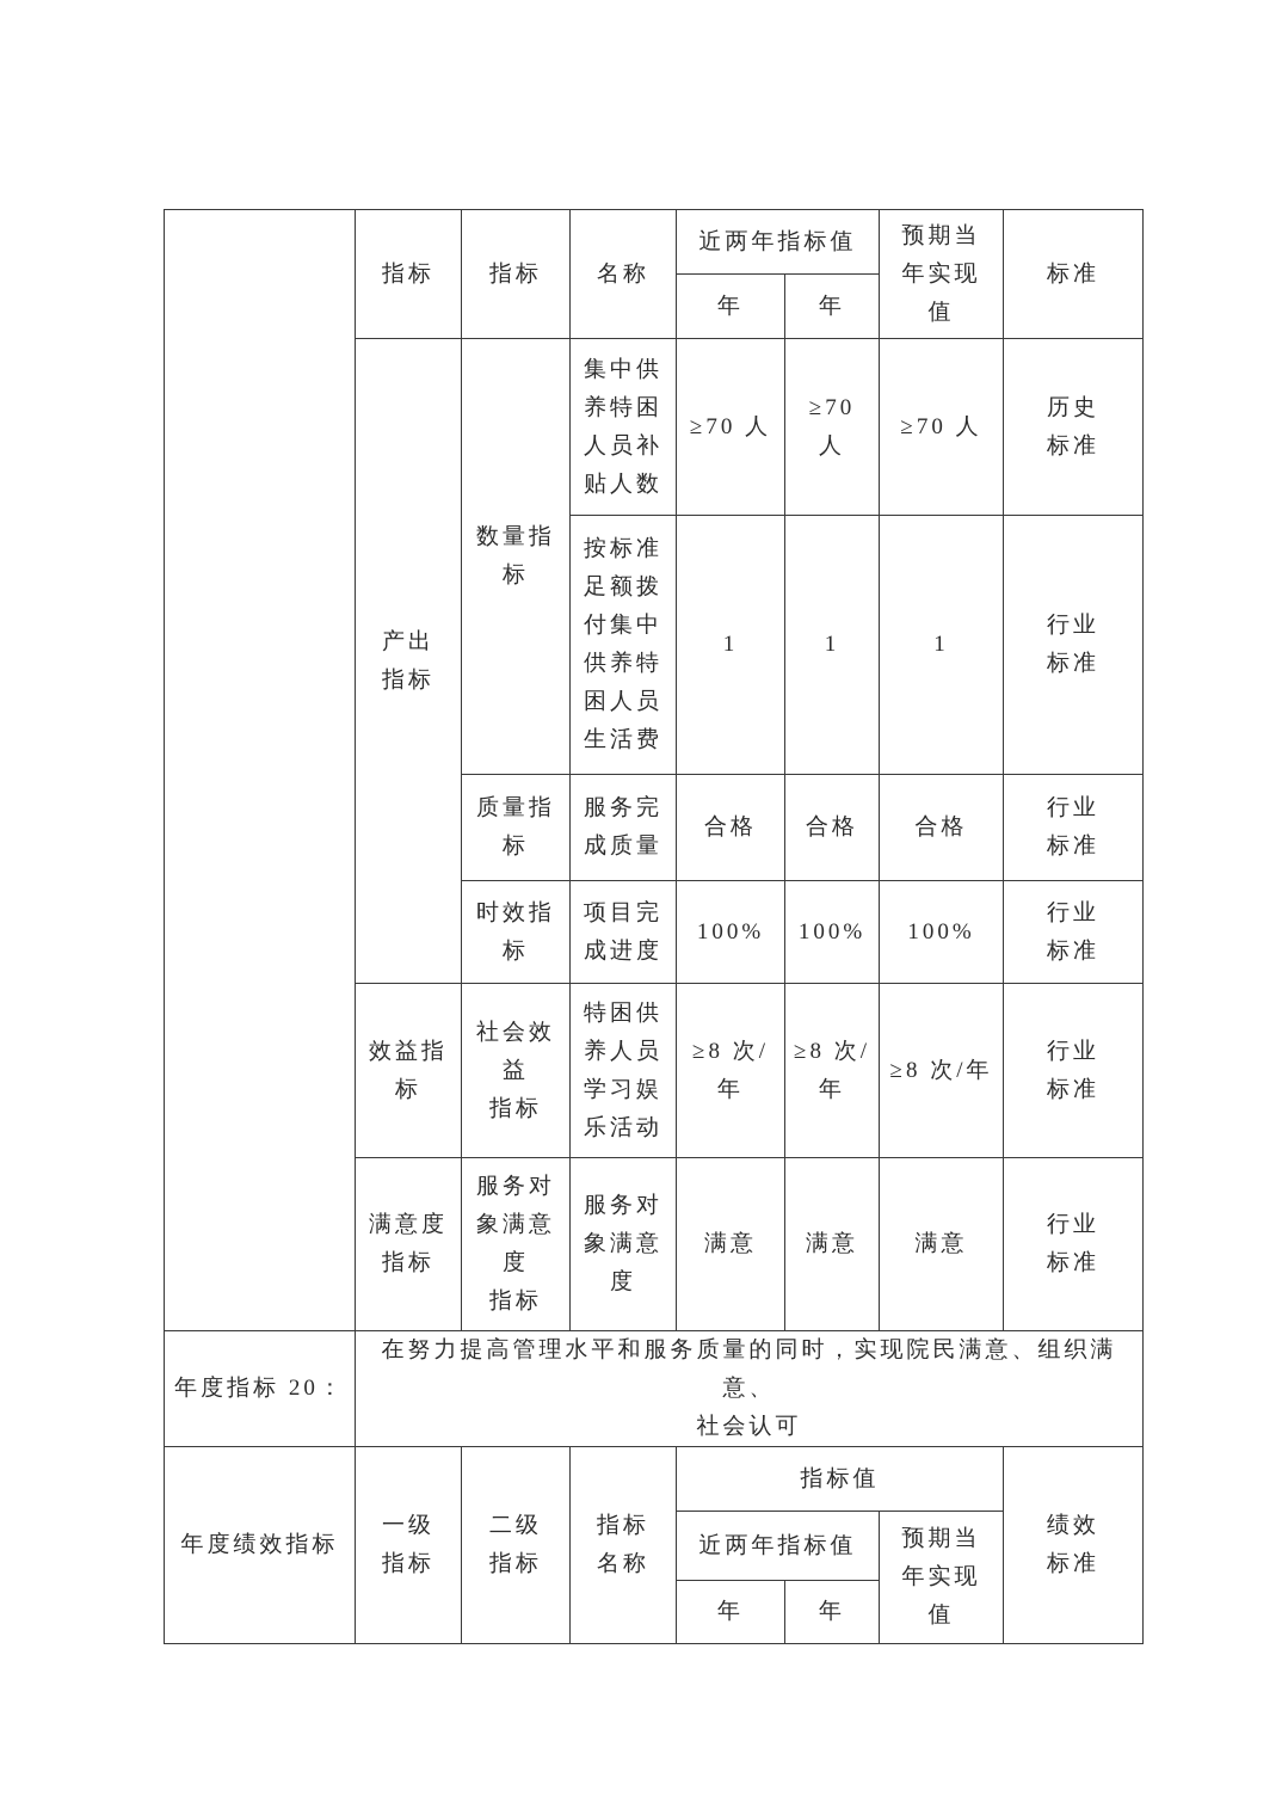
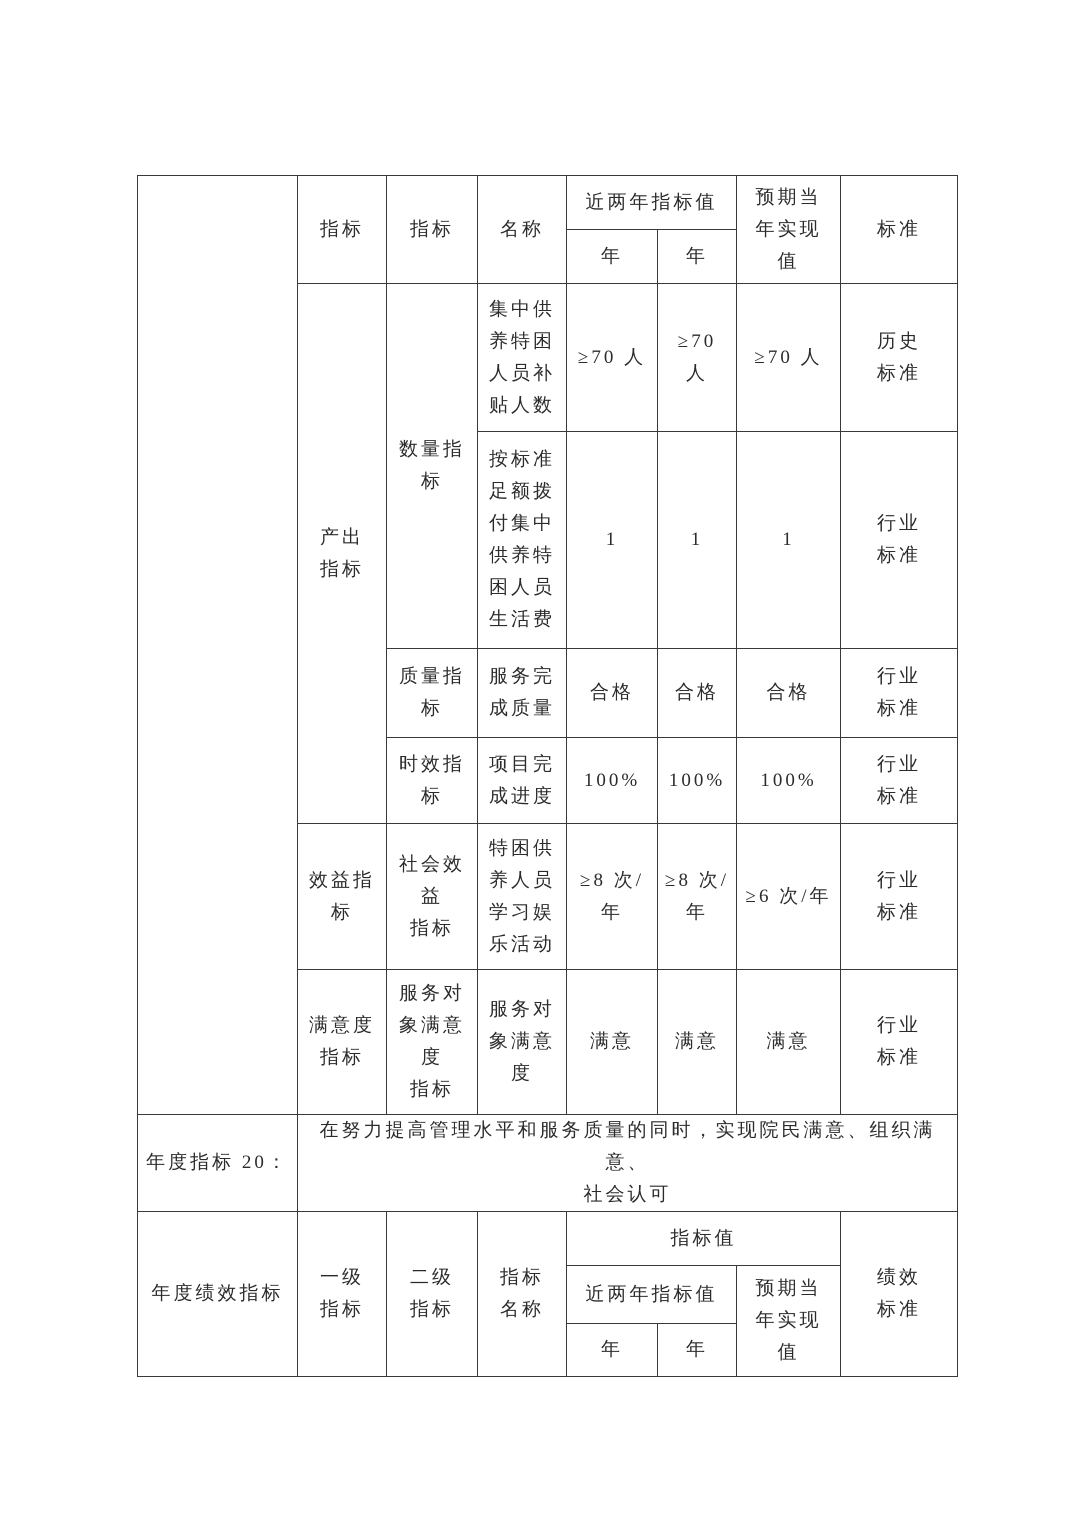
  	指标	指标	名称	近两年指标值	预期当 年实现 值	标准
  年	年
  产出 指标	数量指 标	集中供 养特困 人员补 贴人数	≥70 人	≥70 人	≥70 人	历史 标准
  按标准 足额拨 付集中 供养特 困人员 生活费	1	1	1	行业 标准
  质量指 标	服务完 成质量	合格	合格	合格	行业 标准
  时效指 标	项目完 成进度	100%	100%	100%	行业 标准
- 效益指 标	社会效 益 指标	特困供 养人员 学习娱 乐活动	≥8 次/ 年	≥8 次/ 年	≥8 次/年	行业 标准
+ 效益指 标	社会效 益 指标	特困供 养人员 学习娱 乐活动	≥8 次/ 年	≥8 次/ 年	≥6 次/年	行业 标准
  满意度 指标	服务对 象满意 度 指标	服务对 象满意 度	满意	满意	满意	行业 标准
  年度指标 20：	在努力提高管理水平和服务质量的同时，实现院民满意、组织满意、 社会认可
  年度绩效指标	一级 指标	二级 指标	指标 名称	指标值	绩效 标准
  近两年指标值	预期当 年实现 值
  年	年
